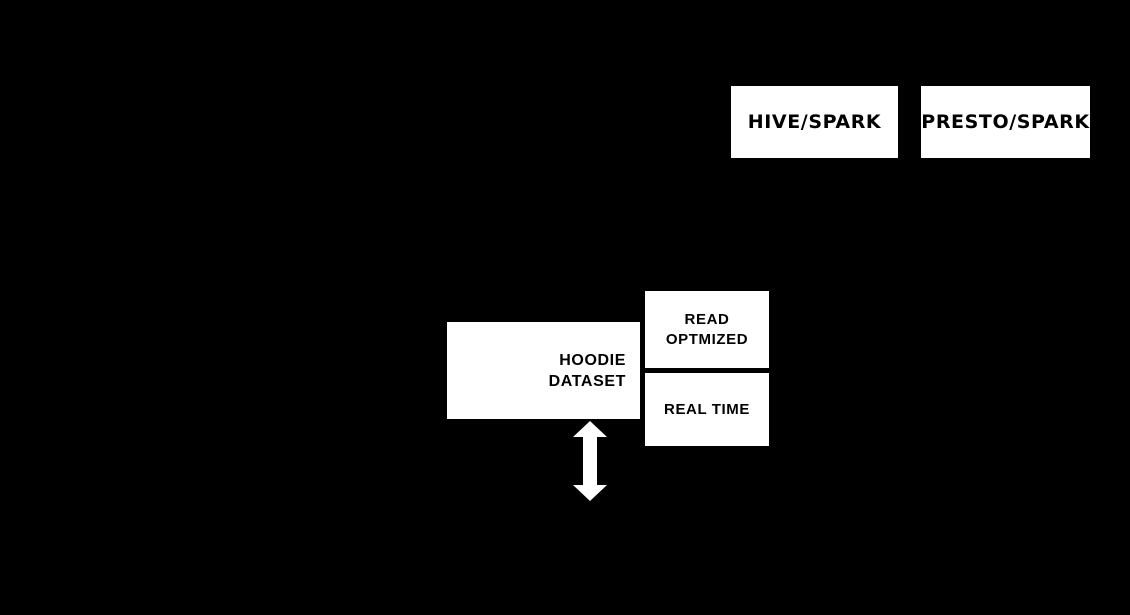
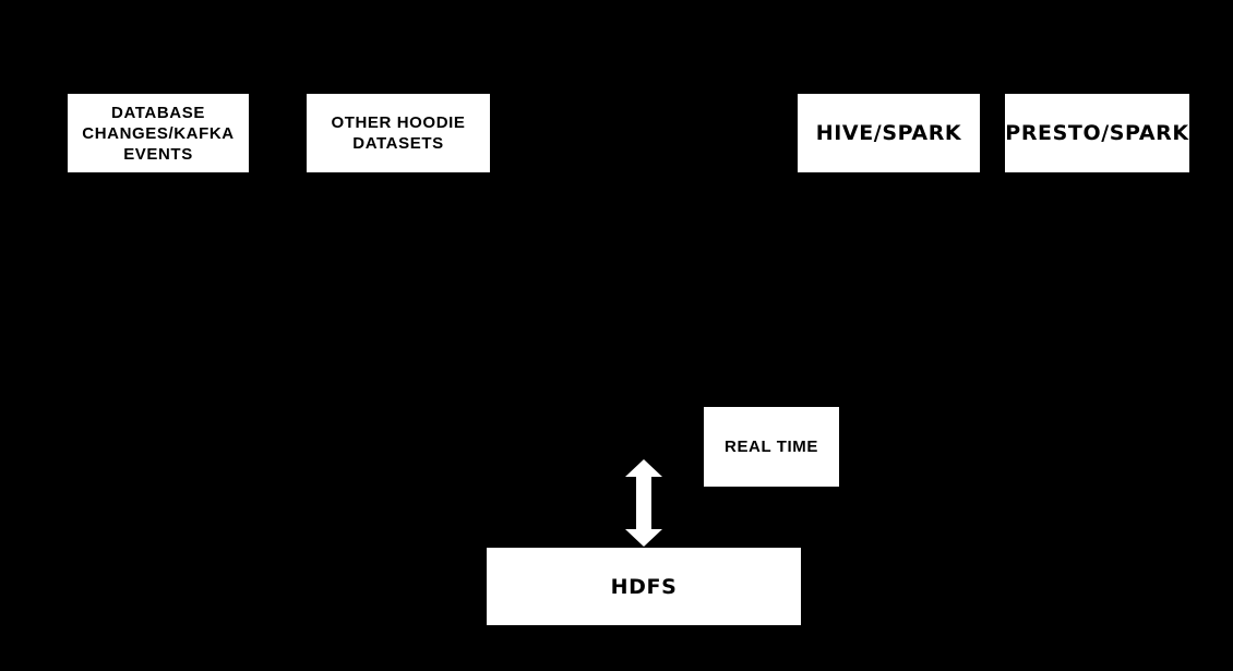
+ DATABASE
+ CHANGES/KAFKA
+ EVENTS
+ OTHER HOODIE
+ DATASETS
  HIVE/SPARK
  PRESTO/SPARK
- HOODIE
- DATASET
- READ
- OPTMIZED
  REAL TIME
+ HDFS
